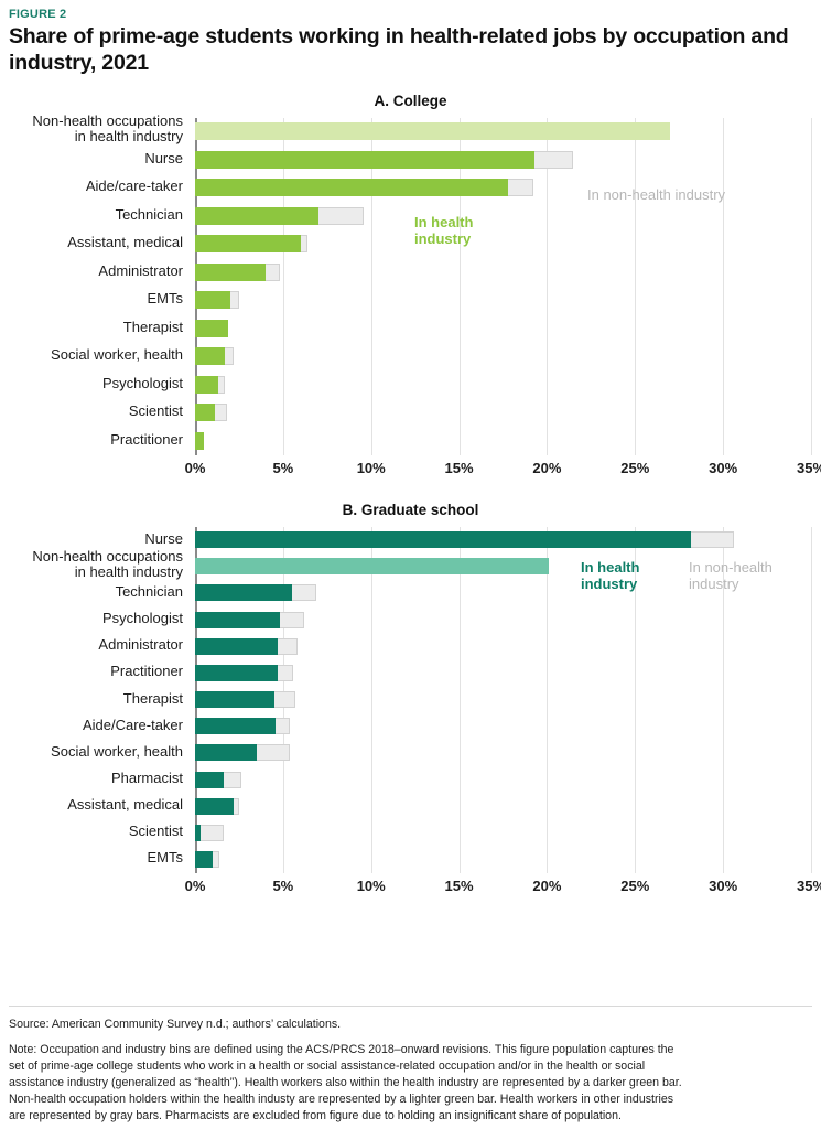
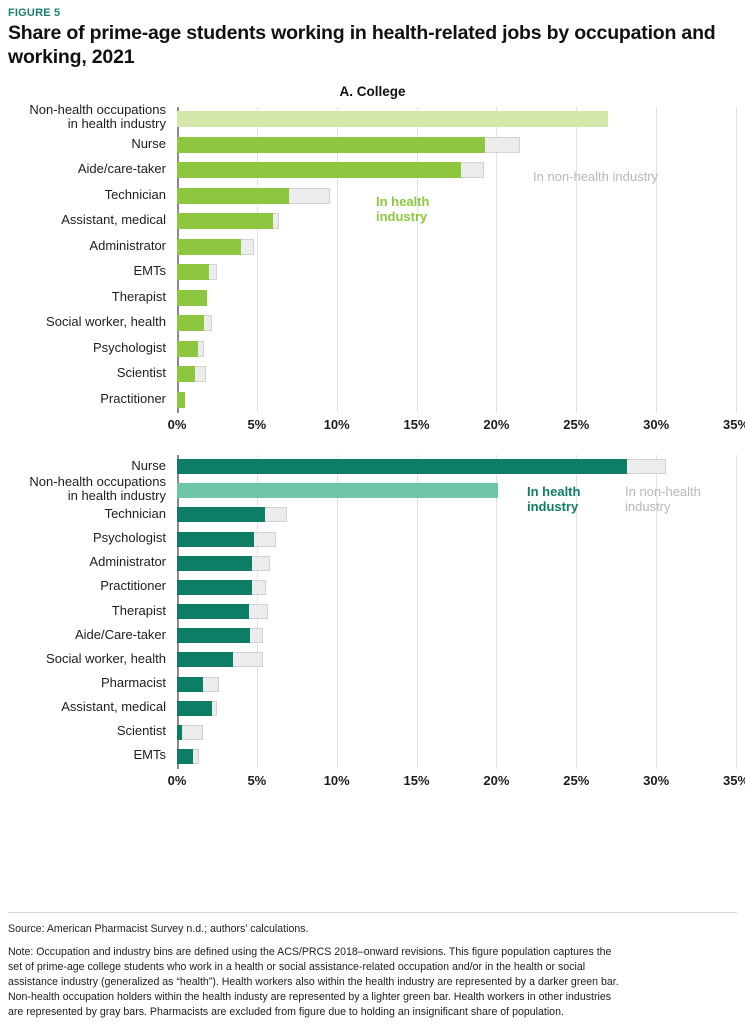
- FIGURE 2
+ FIGURE 5
- Share of prime-age students working in health-related jobs by occupation and industry, 2021
+ Share of prime-age students working in health-related jobs by occupation and working, 2021
  A. College
  Non-health occupations
  in health industry
  Nurse
  Aide/care-taker
  Technician
  Assistant, medical
  Administrator
  EMTs
  Therapist
  Social worker, health
  Psychologist
  Scientist
  Practitioner
  0%
  5%
  10%
  15%
  20%
  25%
  30%
  35%
  In health
  industry
  In non-health industry
- B. Graduate school
  Nurse
  Non-health occupations
  in health industry
  Technician
  Psychologist
  Administrator
  Practitioner
  Therapist
  Aide/Care-taker
  Social worker, health
  Pharmacist
  Assistant, medical
  Scientist
  EMTs
  0%
  5%
  10%
  15%
  20%
  25%
  30%
  35%
  In health
  industry
  In non-health
  industry
- Source: American Community Survey n.d.; authors’ calculations.
+ Source: American Pharmacist Survey n.d.; authors’ calculations.
  Note: Occupation and industry bins are defined using the ACS/PRCS 2018–onward revisions. This figure population captures the set of prime-age college students who work in a health or social assistance-related occupation and/or in the health or social assistance industry (generalized as “health”). Health workers also within the health industry are represented by a darker green bar. Non-health occupation holders within the health industy are represented by a lighter green bar. Health workers in other industries are represented by gray bars. Pharmacists are excluded from figure due to holding an insignificant share of population.
